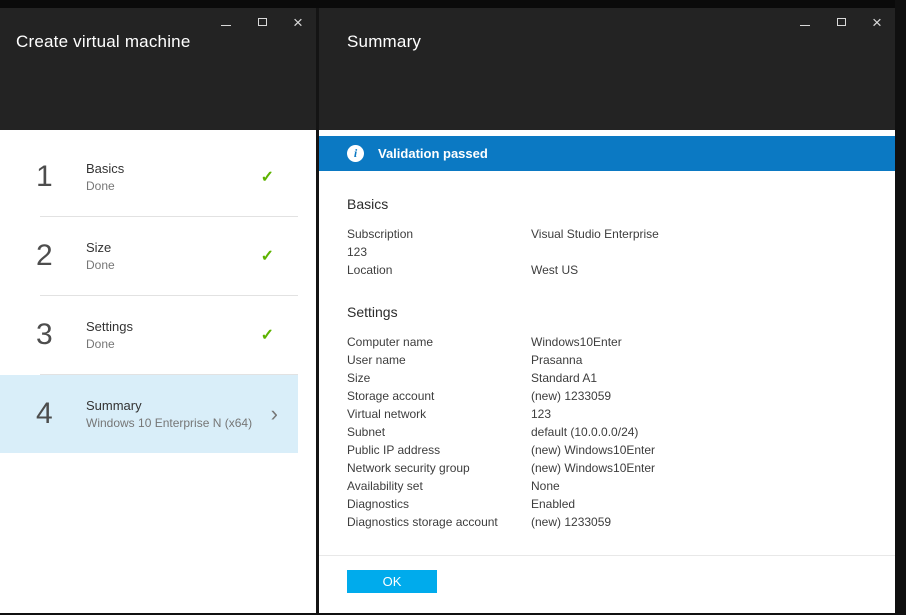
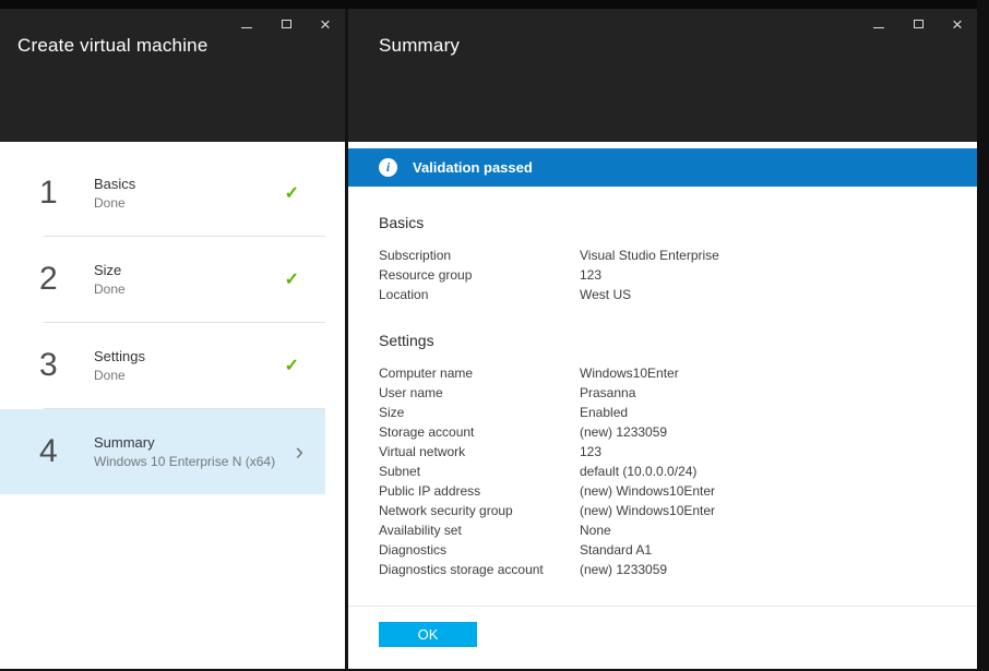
  Create virtual machine
  ×
  1
  Basics
  Done
  ✓
  2
  Size
  Done
  ✓
  3
  Settings
  Done
  ✓
  4
  Summary
  Windows 10 Enterprise N (x64)
  ›
  Summary
  ×
  i
  Validation passed
  Basics
  Subscription
  Visual Studio Enterprise
+ Resource group
  123
  Location
  West US
  Settings
  Computer name
  Windows10Enter
  User name
  Prasanna
  Size
- Standard A1
+ Enabled
  Storage account
  (new) 1233059
  Virtual network
  123
  Subnet
  default (10.0.0.0/24)
  Public IP address
  (new) Windows10Enter
  Network security group
  (new) Windows10Enter
  Availability set
  None
  Diagnostics
- Enabled
+ Standard A1
  Diagnostics storage account
  (new) 1233059
  OK
